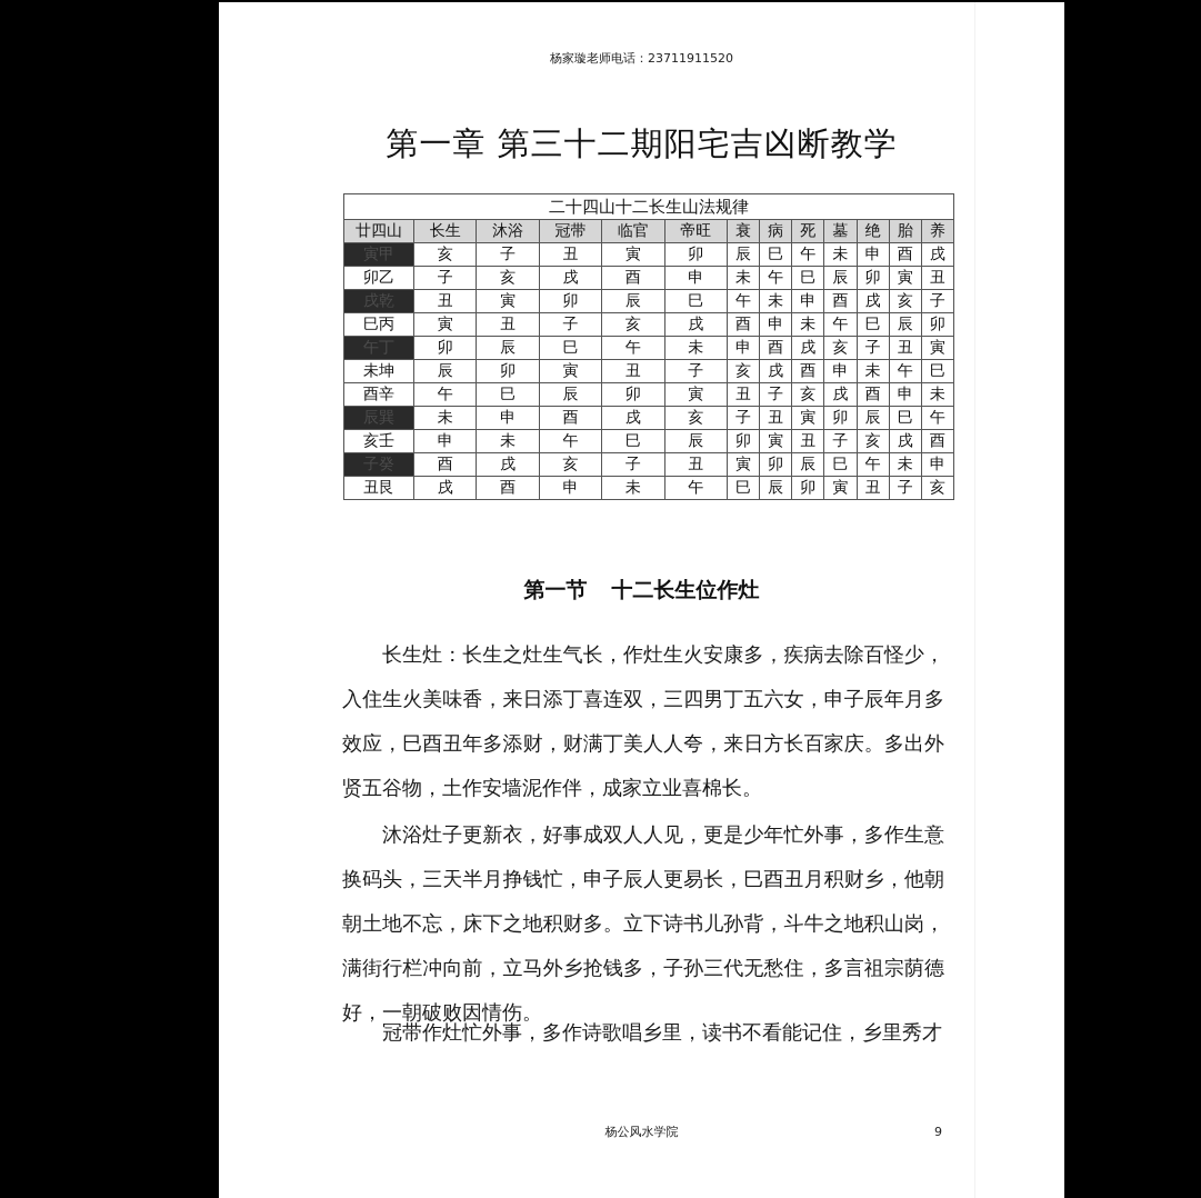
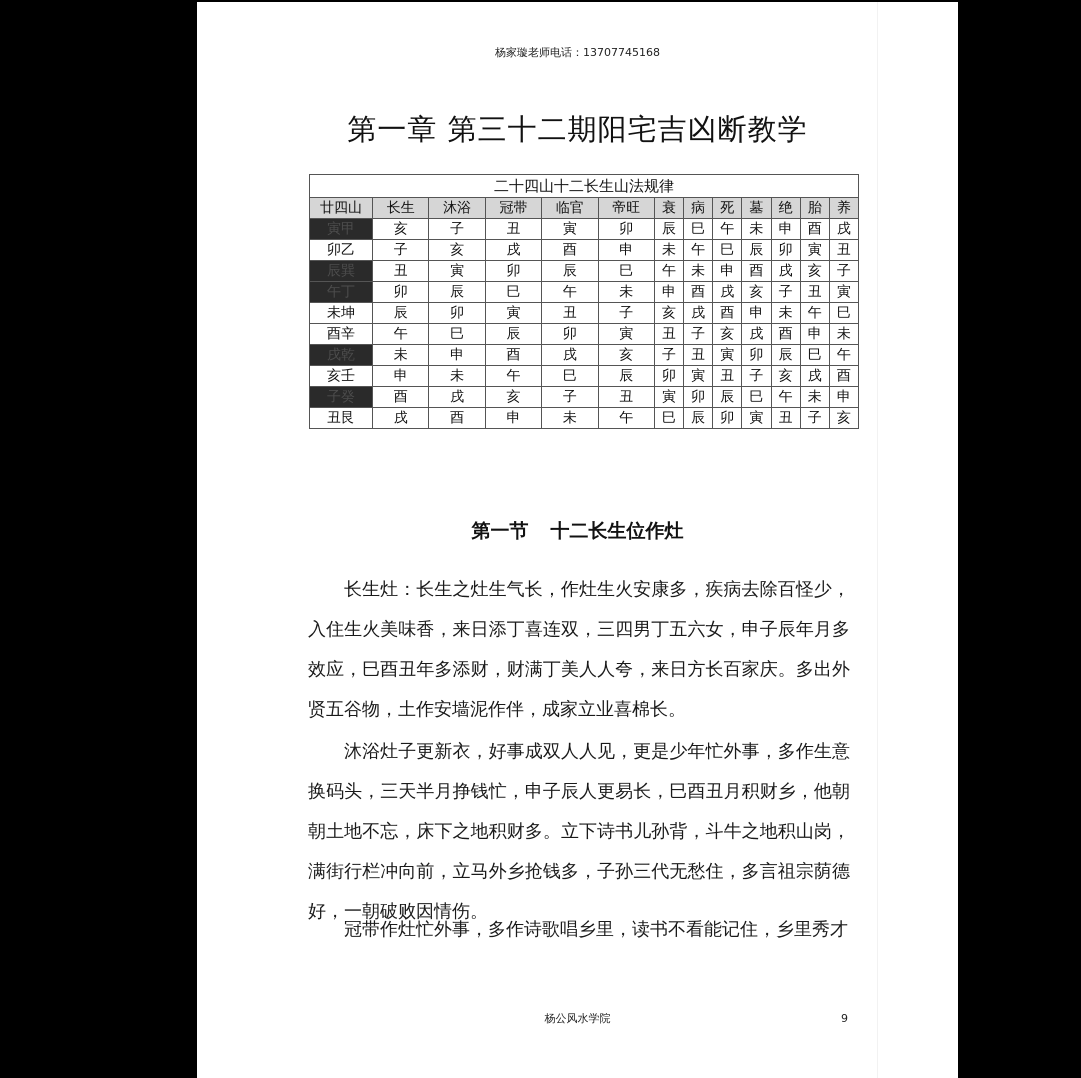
- 杨家璇老师电话：23711911520
+ 杨家璇老师电话：13707745168
  第一章 第三十二期阳宅吉凶断教学
  二十四山十二长生山法规律
  廿四山	长生	沐浴	冠带	临官	帝旺	衰	病	死	墓	绝	胎	养
  寅甲	亥	子	丑	寅	卯	辰	巳	午	未	申	酉	戌
  卯乙	子	亥	戌	酉	申	未	午	巳	辰	卯	寅	丑
- 戌乾	丑	寅	卯	辰	巳	午	未	申	酉	戌	亥	子
+ 辰巽	丑	寅	卯	辰	巳	午	未	申	酉	戌	亥	子
- 巳丙	寅	丑	子	亥	戌	酉	申	未	午	巳	辰	卯
  午丁	卯	辰	巳	午	未	申	酉	戌	亥	子	丑	寅
  未坤	辰	卯	寅	丑	子	亥	戌	酉	申	未	午	巳
  酉辛	午	巳	辰	卯	寅	丑	子	亥	戌	酉	申	未
- 辰巽	未	申	酉	戌	亥	子	丑	寅	卯	辰	巳	午
+ 戌乾	未	申	酉	戌	亥	子	丑	寅	卯	辰	巳	午
  亥壬	申	未	午	巳	辰	卯	寅	丑	子	亥	戌	酉
  子癸	酉	戌	亥	子	丑	寅	卯	辰	巳	午	未	申
  丑艮	戌	酉	申	未	午	巳	辰	卯	寅	丑	子	亥
  第一节 十二长生位作灶
  长生灶：长生之灶生气长，作灶生火安康多，疾病去除百怪少，入住生火美味香，来日添丁喜连双，三四男丁五六女，申子辰年月多效应，巳酉丑年多添财，财满丁美人人夸，来日方长百家庆。多出外贤五谷物，土作安墙泥作伴，成家立业喜棉长。
  沐浴灶子更新衣，好事成双人人见，更是少年忙外事，多作生意换码头，三天半月挣钱忙，申子辰人更易长，巳酉丑月积财乡，他朝朝土地不忘，床下之地积财多。立下诗书儿孙背，斗牛之地积山岗，满街行栏冲向前，立马外乡抢钱多，子孙三代无愁住，多言祖宗荫德好，一朝破败因情伤。
  冠带作灶忙外事，多作诗歌唱乡里，读书不看能记住，乡里秀才
  杨公风水学院
  9
